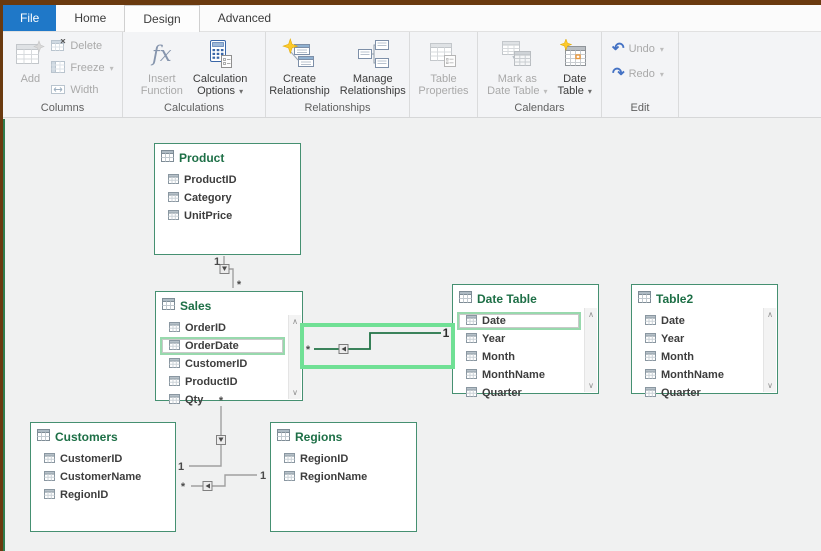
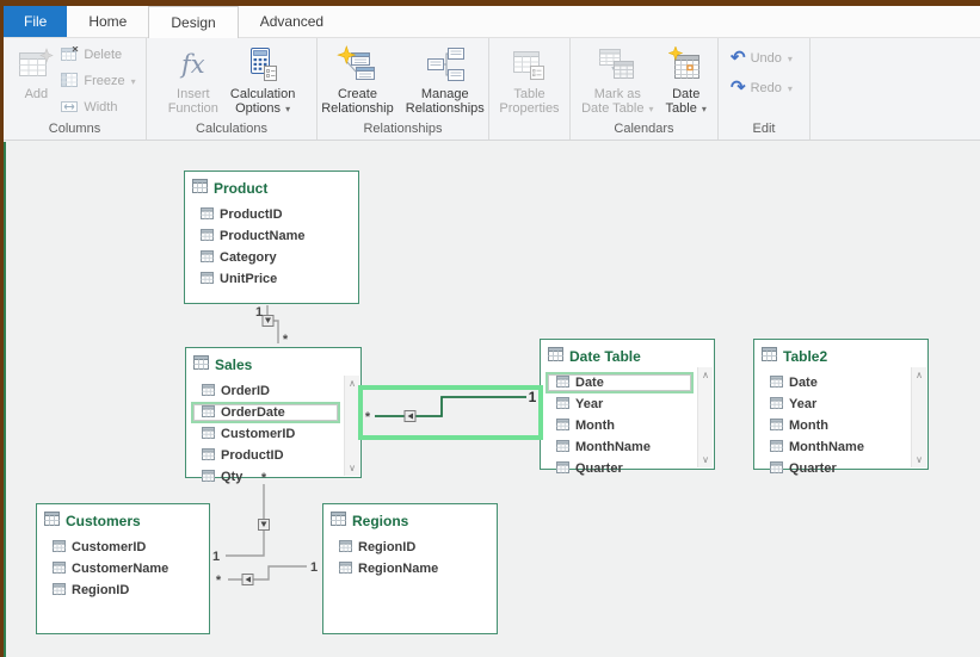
  File
  Home
  Design
  Advanced
  Add
  Delete
  Freeze
  ▾
  Width
  Columns
  fx
  Insert
  Function
  Calculation
  Options ▾
  Calculations
  Create
  Relationship
  Manage
  Relationships
  Relationships
  Table
  Properties
  Mark as
  Date Table ▾
  Date
  Table ▾
  Calendars
  ↶
  Undo
  ▾
  ↷
  Redo
  ▾
  Edit
  *
  1
  1
  *
  *
  1
  *
  1
  Product
  ProductID
+ ProductName
  Category
  UnitPrice
  Sales
  OrderID
  OrderDate
  CustomerID
  ProductID
  Qty
  ∧
  ∨
  Date Table
  Date
  Year
  Month
  MonthName
  Quarter
  ∧
  ∨
  Table2
  Date
  Year
  Month
  MonthName
  Quarter
  ∧
  ∨
  Customers
  CustomerID
  CustomerName
  RegionID
  Regions
  RegionID
  RegionName
